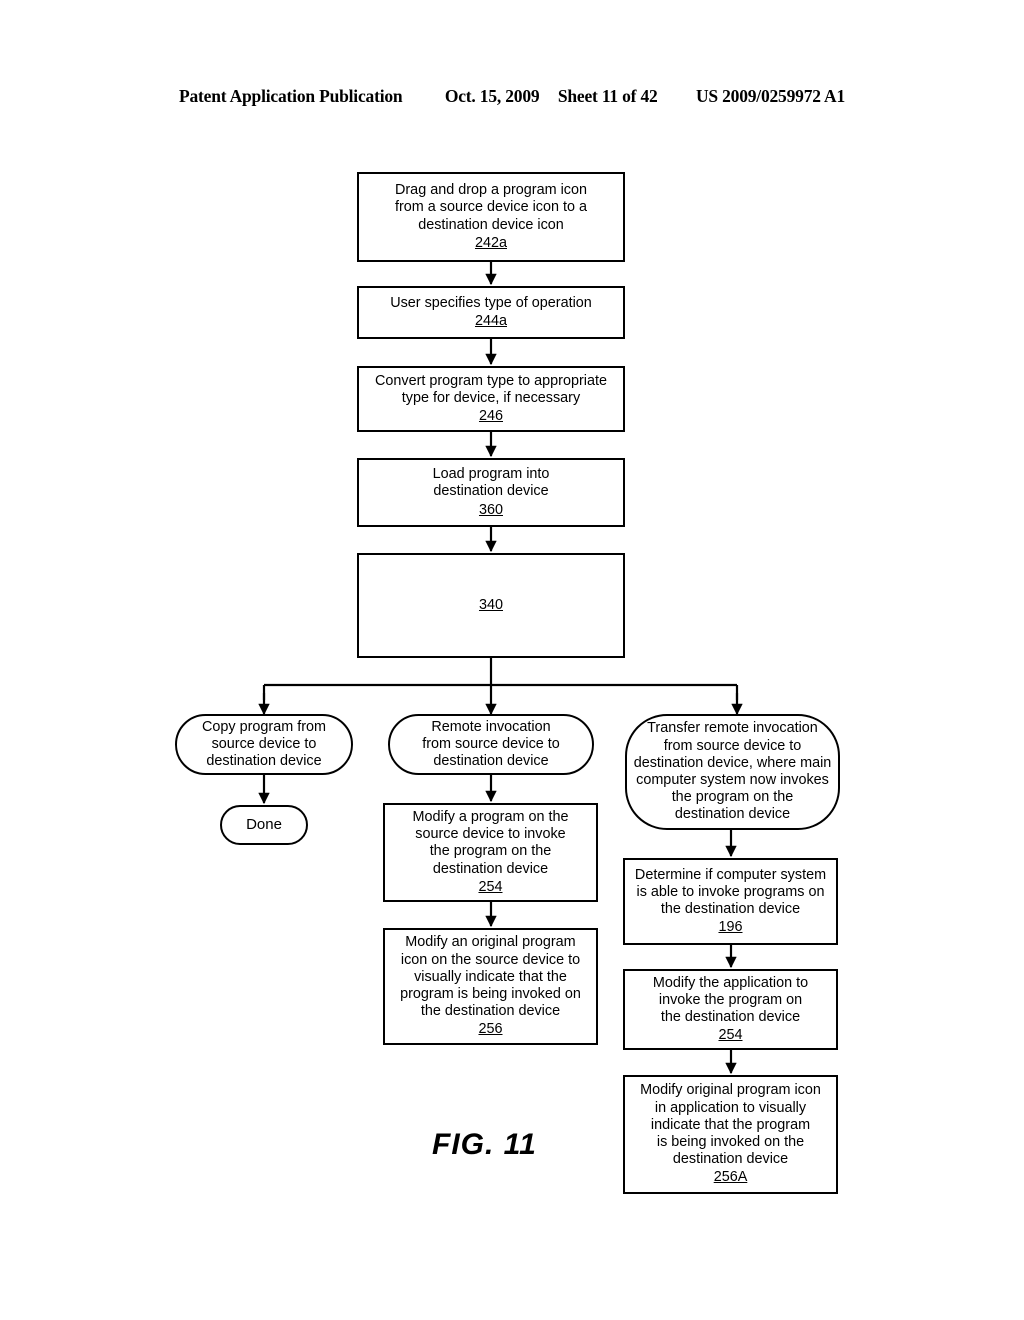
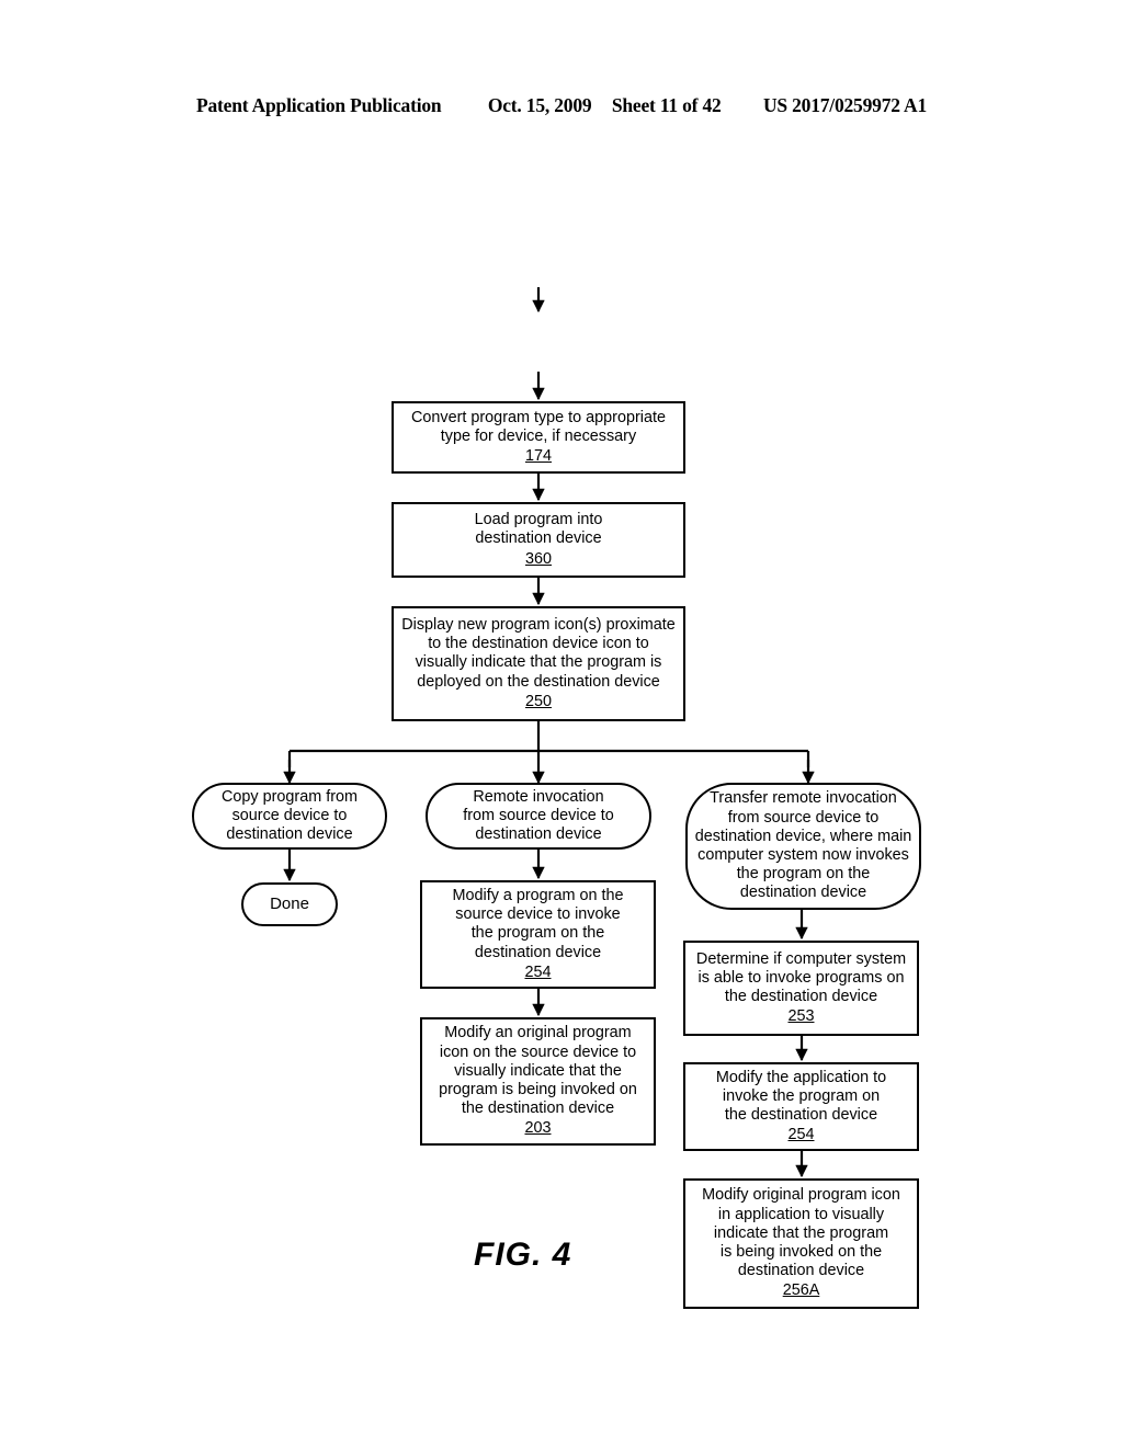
- Patent Application Publication Oct. 15, 2009 Sheet 11 of 42 US 2009/0259972 A1
+ Patent Application Publication Oct. 15, 2009 Sheet 11 of 42 US 2017/0259972 A1
- Drag and drop a program icon
- from a source device icon to a
- destination device icon
- 242a
- User specifies type of operation
- 244a
  Convert program type to appropriate
  type for device, if necessary
- 246
+ 174
  Load program into
  destination device
  360
+ Display new program icon(s) proximate
+ to the destination device icon to
+ visually indicate that the program is
+ deployed on the destination device
- 340
+ 250
  Copy program from
  source device to
  destination device
  Done
  Remote invocation
  from source device to
  destination device
  Modify a program on the
  source device to invoke
  the program on the
  destination device
  254
  Modify an original program
  icon on the source device to
  visually indicate that the
  program is being invoked on
  the destination device
- 256
+ 203
  Transfer remote invocation
  from source device to
  destination device, where main
  computer system now invokes
  the program on the
  destination device
  Determine if computer system
  is able to invoke programs on
  the destination device
- 196
+ 253
  Modify the application to
  invoke the program on
  the destination device
  254
  Modify original program icon
  in application to visually
  indicate that the program
  is being invoked on the
  destination device
  256A
- FIG. 11
+ FIG. 4
